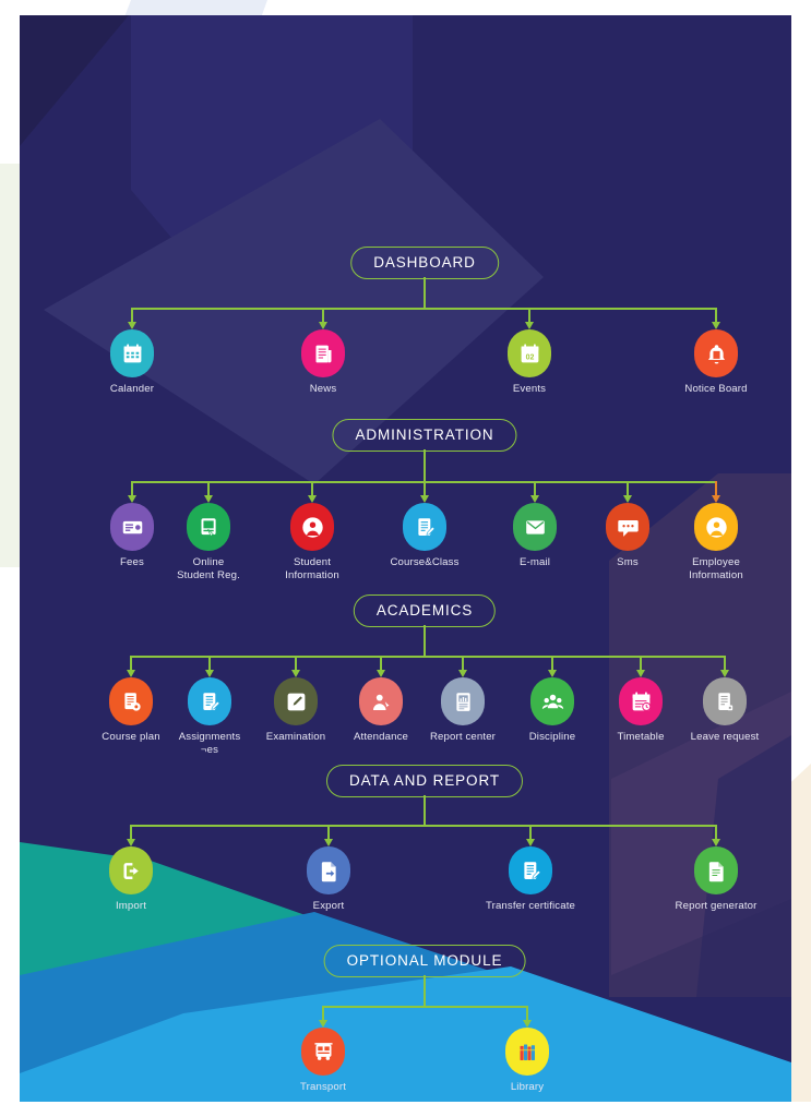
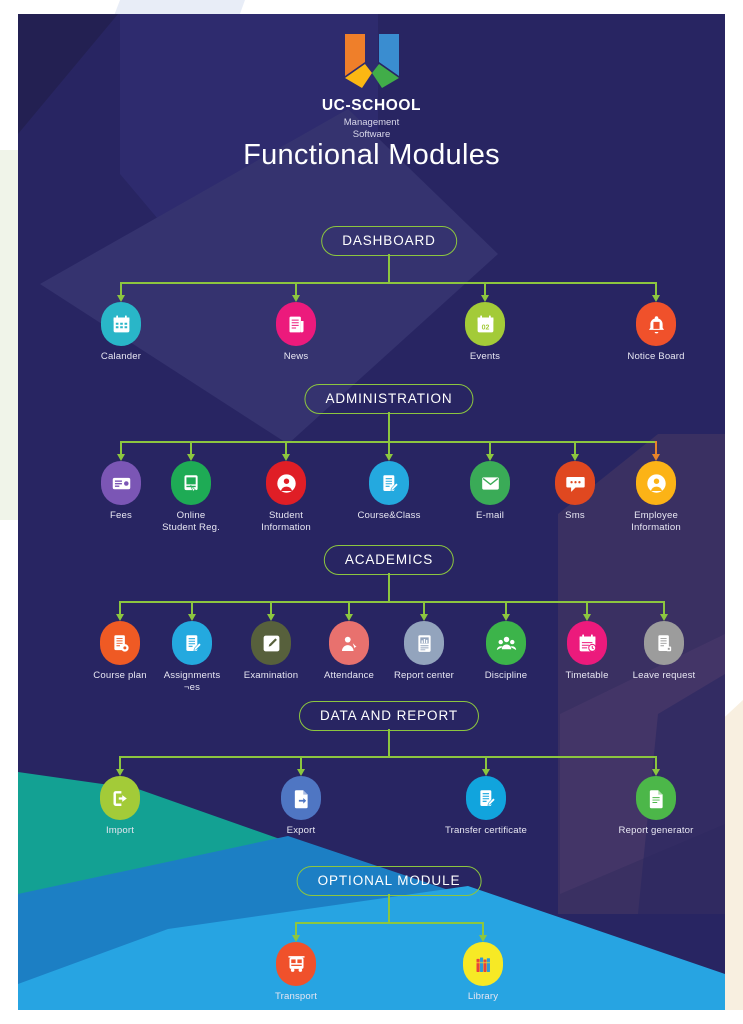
+ UC-SCHOOL
+ Management
+ Software
+ Functional Modules
  DASHBOARD
  Calander
  News
  Events
  Notice Board
  ADMINISTRATION
  Fees
  Online
  Student Reg.
  Student
  Information
  Course&Class
  E-mail
  Sms
  Employee
  Information
  ACADEMICS
  Course plan
  Assignments
  ¬es
  Examination
  Attendance
  Report center
  Discipline
  Timetable
  Leave request
  DATA AND REPORT
  Import
  Export
  Transfer certificate
  Report generator
  OPTIONAL MODULE
  Transport
  Library
